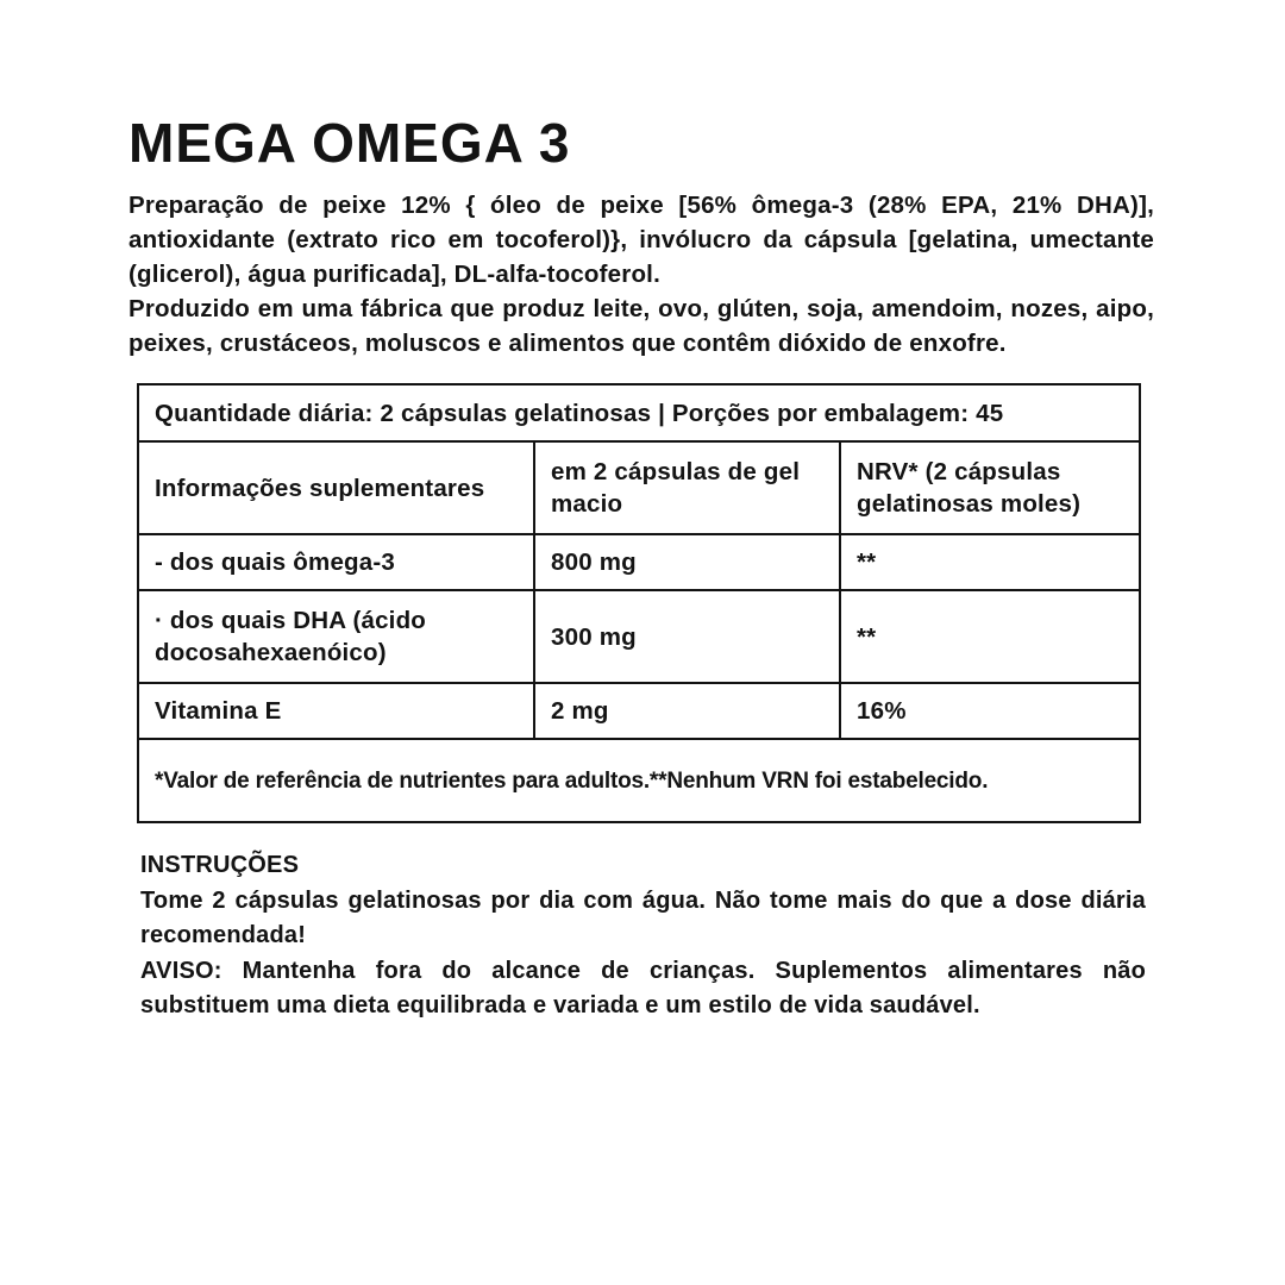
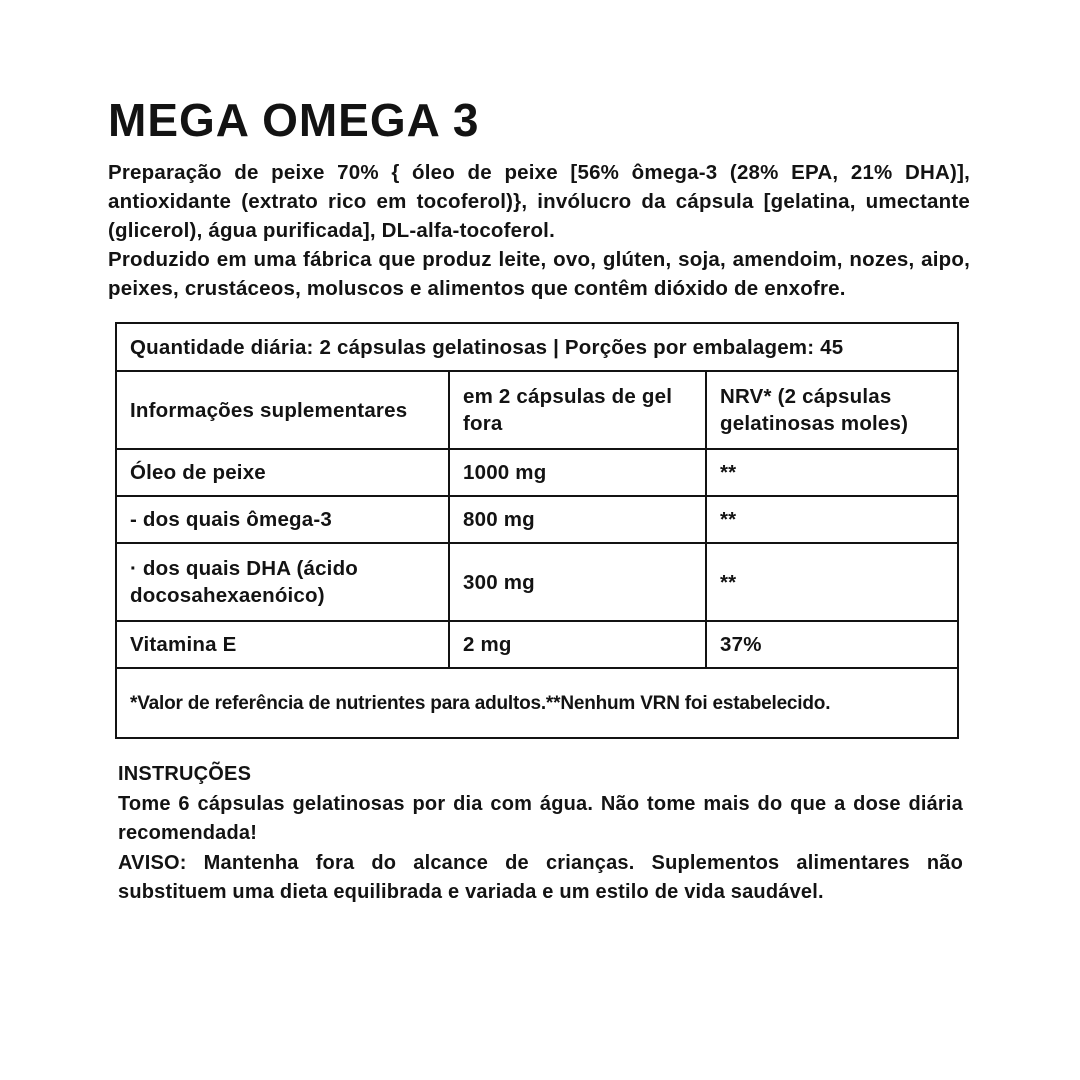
  MEGA OMEGA 3
- Preparação de peixe 12% { óleo de peixe [56% ômega-3 (28% EPA, 21% DHA)], antioxidante (extrato rico em tocoferol)}, invólucro da cápsula [gelatina, umectante (glicerol), água purificada], DL-alfa-tocoferol.
+ Preparação de peixe 70% { óleo de peixe [56% ômega-3 (28% EPA, 21% DHA)], antioxidante (extrato rico em tocoferol)}, invólucro da cápsula [gelatina, umectante (glicerol), água purificada], DL-alfa-tocoferol.
  Produzido em uma fábrica que produz leite, ovo, glúten, soja, amendoim, nozes, aipo, peixes, crustáceos, moluscos e alimentos que contêm dióxido de enxofre.
  Quantidade diária: 2 cápsulas gelatinosas | Porções por embalagem: 45
- Informações suplementares	em 2 cápsulas de gel macio	NRV* (2 cápsulas gelatinosas moles)
+ Informações suplementares	em 2 cápsulas de gel fora	NRV* (2 cápsulas gelatinosas moles)
+ Óleo de peixe	1000 mg	**
  - dos quais ômega-3	800 mg	**
  · dos quais DHA (ácido docosahexaenóico)	300 mg	**
- Vitamina E	2 mg	16%
+ Vitamina E	2 mg	37%
  *Valor de referência de nutrientes para adultos.**Nenhum VRN foi estabelecido.
  INSTRUÇÕES
- Tome 2 cápsulas gelatinosas por dia com água. Não tome mais do que a dose diária recomendada!
+ Tome 6 cápsulas gelatinosas por dia com água. Não tome mais do que a dose diária recomendada!
  AVISO: Mantenha fora do alcance de crianças. Suplementos alimentares não substituem uma dieta equilibrada e variada e um estilo de vida saudável.
